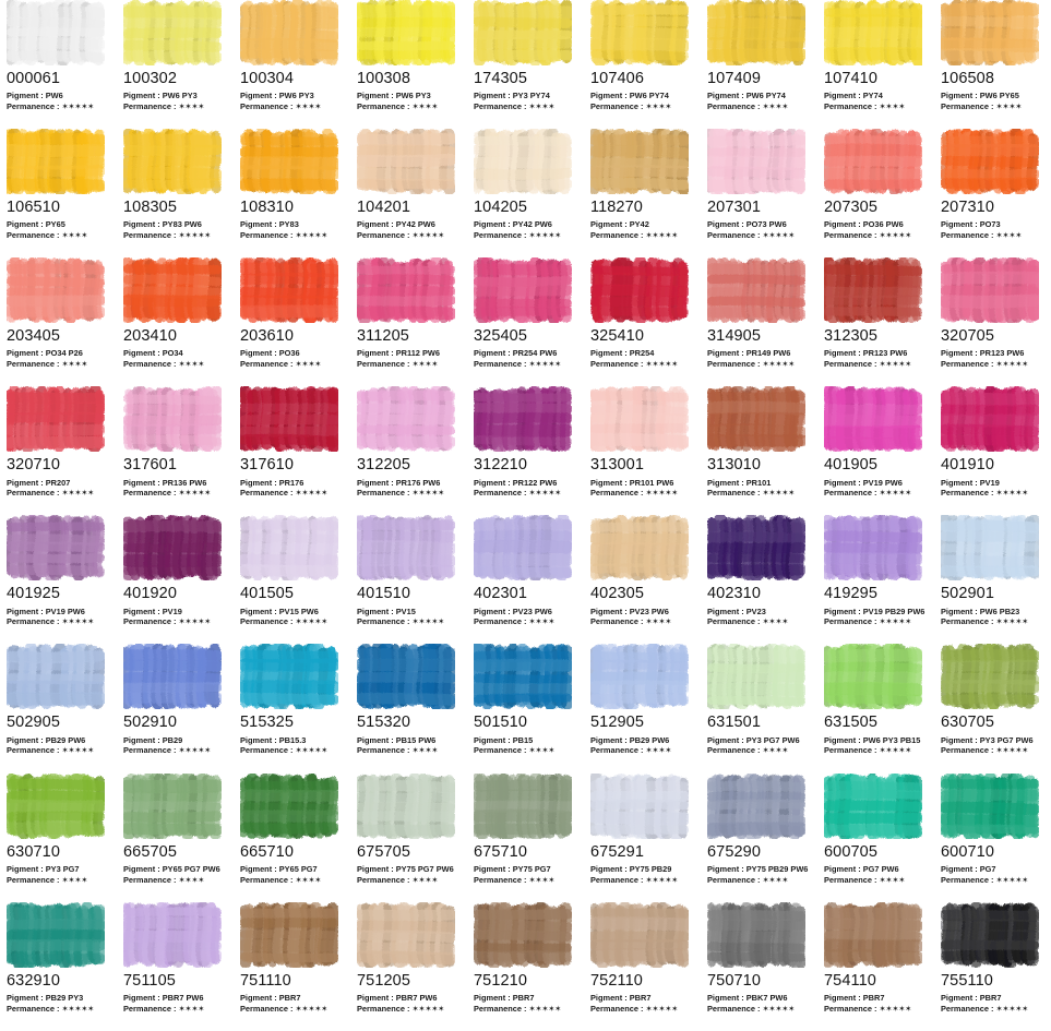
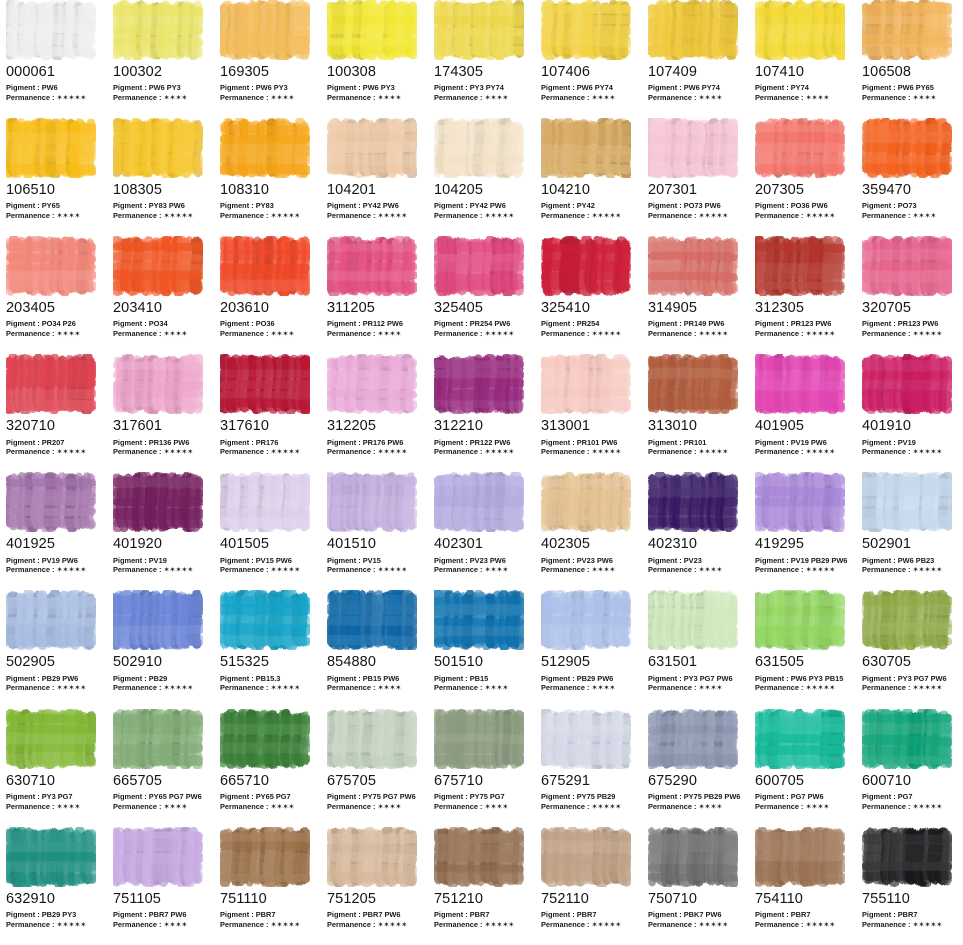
  000061
  Pigment : PW6
  Permanence : ✶✶✶✶✶
  100302
  Pigment : PW6 PY3
  Permanence : ✶✶✶✶
- 100304
+ 169305
  Pigment : PW6 PY3
  Permanence : ✶✶✶✶
  100308
  Pigment : PW6 PY3
  Permanence : ✶✶✶✶
  174305
  Pigment : PY3 PY74
  Permanence : ✶✶✶✶
  107406
  Pigment : PW6 PY74
  Permanence : ✶✶✶✶
  107409
  Pigment : PW6 PY74
  Permanence : ✶✶✶✶
  107410
  Pigment : PY74
  Permanence : ✶✶✶✶
  106508
  Pigment : PW6 PY65
  Permanence : ✶✶✶✶
  106510
  Pigment : PY65
  Permanence : ✶✶✶✶
  108305
  Pigment : PY83 PW6
  Permanence : ✶✶✶✶✶
  108310
  Pigment : PY83
  Permanence : ✶✶✶✶✶
  104201
  Pigment : PY42 PW6
  Permanence : ✶✶✶✶✶
  104205
  Pigment : PY42 PW6
  Permanence : ✶✶✶✶✶
- 118270
+ 104210
  Pigment : PY42
  Permanence : ✶✶✶✶✶
  207301
  Pigment : PO73 PW6
  Permanence : ✶✶✶✶✶
  207305
  Pigment : PO36 PW6
  Permanence : ✶✶✶✶✶
- 207310
+ 359470
  Pigment : PO73
  Permanence : ✶✶✶✶
  203405
  Pigment : PO34 P26
  Permanence : ✶✶✶✶
  203410
  Pigment : PO34
  Permanence : ✶✶✶✶
  203610
  Pigment : PO36
  Permanence : ✶✶✶✶
  311205
  Pigment : PR112 PW6
  Permanence : ✶✶✶✶
  325405
  Pigment : PR254 PW6
  Permanence : ✶✶✶✶✶
  325410
  Pigment : PR254
  Permanence : ✶✶✶✶✶
  314905
  Pigment : PR149 PW6
  Permanence : ✶✶✶✶✶
  312305
  Pigment : PR123 PW6
  Permanence : ✶✶✶✶✶
  320705
  Pigment : PR123 PW6
  Permanence : ✶✶✶✶✶
  320710
  Pigment : PR207
  Permanence : ✶✶✶✶✶
  317601
  Pigment : PR136 PW6
  Permanence : ✶✶✶✶✶
  317610
  Pigment : PR176
  Permanence : ✶✶✶✶✶
  312205
  Pigment : PR176 PW6
  Permanence : ✶✶✶✶✶
  312210
  Pigment : PR122 PW6
  Permanence : ✶✶✶✶✶
  313001
  Pigment : PR101 PW6
  Permanence : ✶✶✶✶✶
  313010
  Pigment : PR101
  Permanence : ✶✶✶✶✶
  401905
  Pigment : PV19 PW6
  Permanence : ✶✶✶✶✶
  401910
  Pigment : PV19
  Permanence : ✶✶✶✶✶
  401925
  Pigment : PV19 PW6
  Permanence : ✶✶✶✶✶
  401920
  Pigment : PV19
  Permanence : ✶✶✶✶✶
  401505
  Pigment : PV15 PW6
  Permanence : ✶✶✶✶✶
  401510
  Pigment : PV15
  Permanence : ✶✶✶✶✶
  402301
  Pigment : PV23 PW6
  Permanence : ✶✶✶✶
  402305
  Pigment : PV23 PW6
  Permanence : ✶✶✶✶
  402310
  Pigment : PV23
  Permanence : ✶✶✶✶
  419295
  Pigment : PV19 PB29 PW6
  Permanence : ✶✶✶✶✶
  502901
  Pigment : PW6 PB23
  Permanence : ✶✶✶✶✶
  502905
  Pigment : PB29 PW6
  Permanence : ✶✶✶✶✶
  502910
  Pigment : PB29
  Permanence : ✶✶✶✶✶
  515325
  Pigment : PB15.3
  Permanence : ✶✶✶✶✶
- 515320
+ 854880
  Pigment : PB15 PW6
  Permanence : ✶✶✶✶
  501510
  Pigment : PB15
  Permanence : ✶✶✶✶
  512905
  Pigment : PB29 PW6
  Permanence : ✶✶✶✶
  631501
  Pigment : PY3 PG7 PW6
  Permanence : ✶✶✶✶
  631505
  Pigment : PW6 PY3 PB15
  Permanence : ✶✶✶✶✶
  630705
  Pigment : PY3 PG7 PW6
  Permanence : ✶✶✶✶✶
  630710
  Pigment : PY3 PG7
  Permanence : ✶✶✶✶
  665705
  Pigment : PY65 PG7 PW6
  Permanence : ✶✶✶✶
  665710
  Pigment : PY65 PG7
  Permanence : ✶✶✶✶
  675705
  Pigment : PY75 PG7 PW6
  Permanence : ✶✶✶✶
  675710
  Pigment : PY75 PG7
  Permanence : ✶✶✶✶
  675291
  Pigment : PY75 PB29
  Permanence : ✶✶✶✶✶
  675290
  Pigment : PY75 PB29 PW6
  Permanence : ✶✶✶✶
  600705
  Pigment : PG7 PW6
  Permanence : ✶✶✶✶
  600710
  Pigment : PG7
  Permanence : ✶✶✶✶✶
  632910
  Pigment : PB29 PY3
  Permanence : ✶✶✶✶✶
  751105
  Pigment : PBR7 PW6
  Permanence : ✶✶✶✶
  751110
  Pigment : PBR7
  Permanence : ✶✶✶✶✶
  751205
  Pigment : PBR7 PW6
  Permanence : ✶✶✶✶✶
  751210
  Pigment : PBR7
  Permanence : ✶✶✶✶✶
  752110
  Pigment : PBR7
  Permanence : ✶✶✶✶✶
  750710
  Pigment : PBK7 PW6
  Permanence : ✶✶✶✶✶
  754110
  Pigment : PBR7
  Permanence : ✶✶✶✶✶
  755110
  Pigment : PBR7
  Permanence : ✶✶✶✶✶
